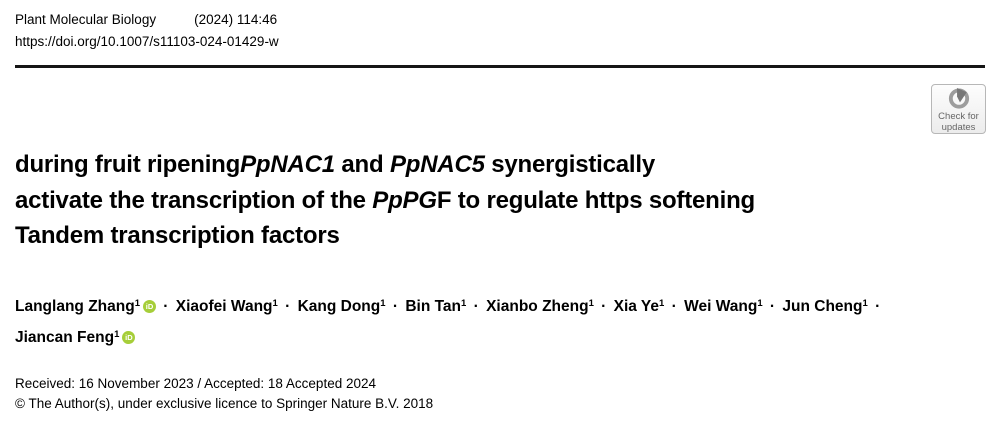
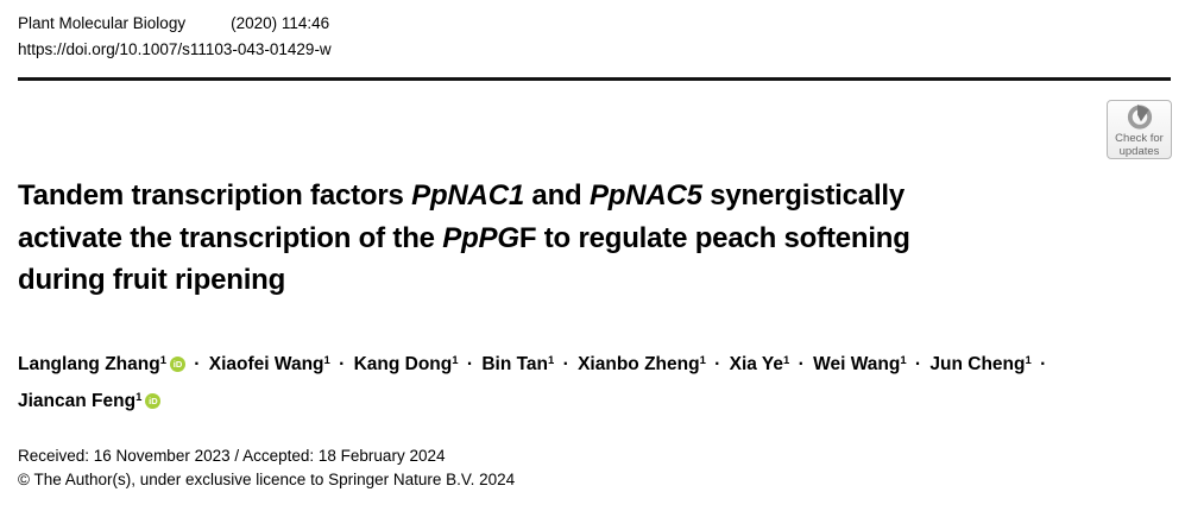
- Plant Molecular Biology (2024) 114:46
+ Plant Molecular Biology (2020) 114:46
- https://doi.org/10.1007/s11103-024-01429-w
+ https://doi.org/10.1007/s11103-043-01429-w
  Check for
  updates
- during fruit ripeningPpNAC1 and PpNAC5 synergistically
+ Tandem transcription factors PpNAC1 and PpNAC5 synergistically
- activate the transcription of the PpPGF to regulate https softening
+ activate the transcription of the PpPGF to regulate peach softening
- Tandem transcription factors
+ during fruit ripening
  Langlang Zhang1 iD · Xiaofei Wang1 · Kang Dong1 · Bin Tan1 · Xianbo Zheng1 · Xia Ye1 · Wei Wang1 · Jun Cheng1 ·
  Jiancan Feng1 iD
- Received: 16 November 2023 / Accepted: 18 Accepted 2024
+ Received: 16 November 2023 / Accepted: 18 February 2024
- © The Author(s), under exclusive licence to Springer Nature B.V. 2018
+ © The Author(s), under exclusive licence to Springer Nature B.V. 2024
